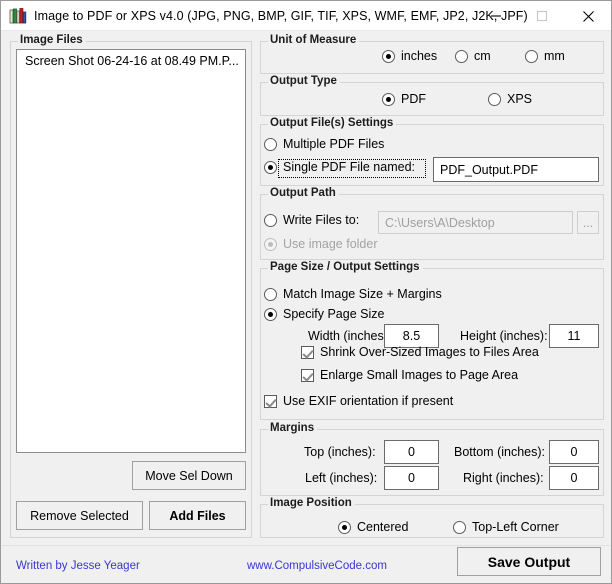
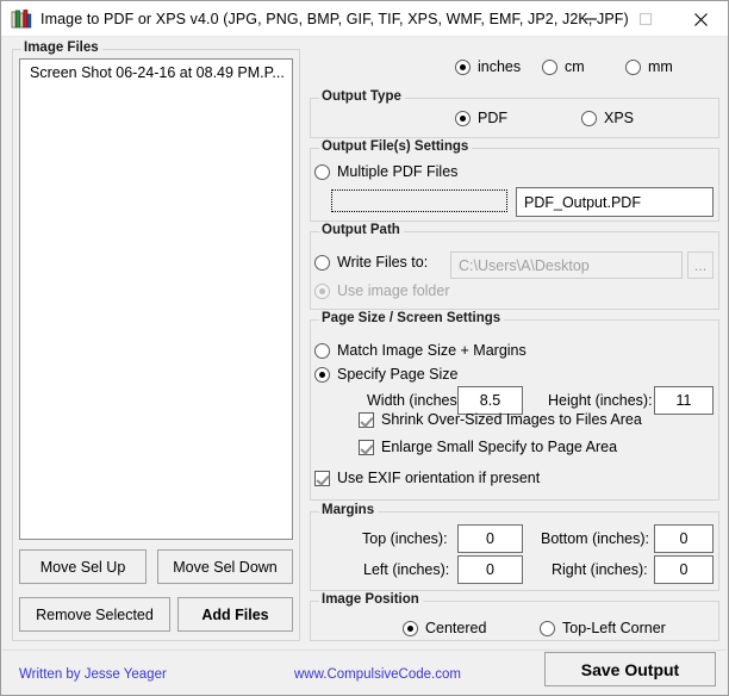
  Image to PDF or XPS v4.0 (JPG, PNG, BMP, GIF, TIF, XPS, WMF, EMF, JP2, J2K JPF)
  Image Files
  Screen Shot 06-24-16 at 08.49 PM.P...
+ Move Sel Up
  Move Sel Down
  Remove Selected
  Add Files
- Unit of Measure
  inches
  cm
  mm
  Output Type
  PDF
  XPS
  Output File(s) Settings
  Multiple PDF Files
- Single PDF File named:
  PDF_Output.PDF
  Output Path
  Write Files to:
  C:\Users\A\Desktop
  ...
  Use image folder
- Page Size / Output Settings
+ Page Size / Screen Settings
  Match Image Size + Margins
  Specify Page Size
  Width (inches
  8.5
  Height (inches):
  11
  Shrink Over-Sized Images to Files Area
- Enlarge Small Images to Page Area
+ Enlarge Small Specify to Page Area
  Use EXIF orientation if present
  Margins
  Top (inches):
  0
  Bottom (inches):
  0
  Left (inches):
  0
  Right (inches):
  0
  Image Position
  Centered
  Top-Left Corner
  Written by Jesse Yeager
  www.CompulsiveCode.com
  Save Output
